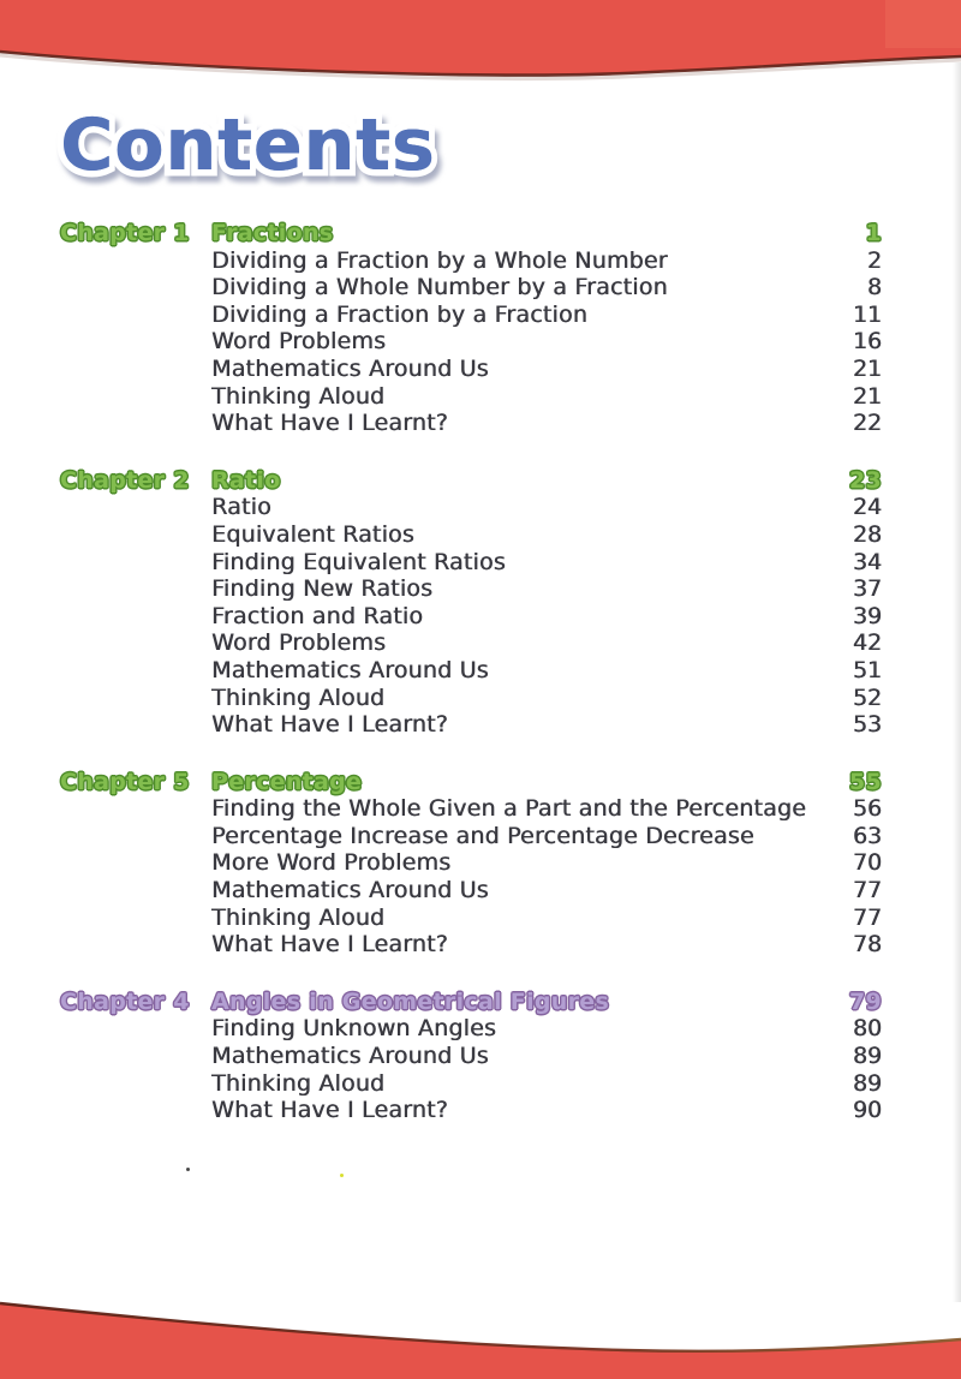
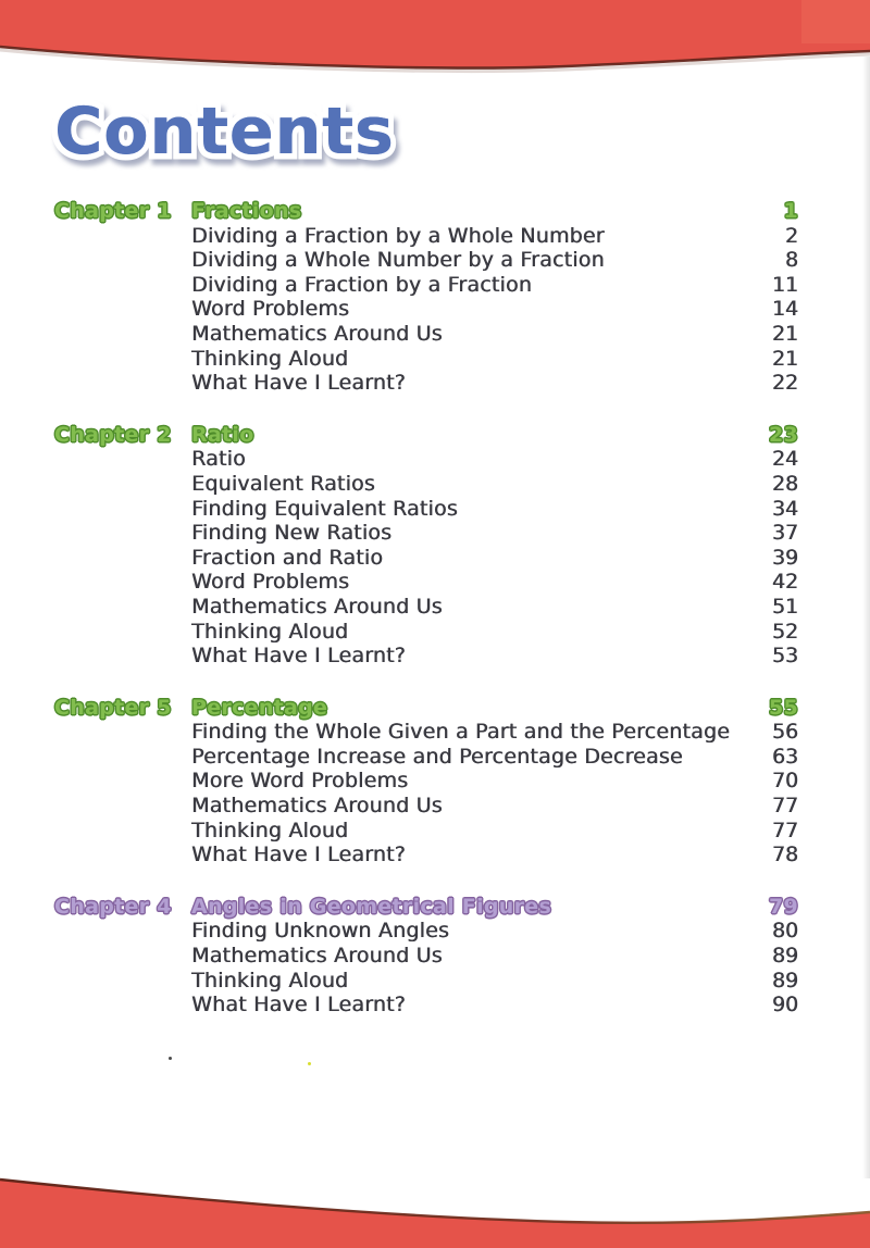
  Contents
  Chapter 1
  Fractions
  1
  Dividing a Fraction by a Whole Number
  2
  Dividing a Whole Number by a Fraction
  8
  Dividing a Fraction by a Fraction
  11
  Word Problems
- 16
+ 14
  Mathematics Around Us
  21
  Thinking Aloud
  21
  What Have I Learnt?
  22
  Chapter 2
  Ratio
  23
  Ratio
  24
  Equivalent Ratios
  28
  Finding Equivalent Ratios
  34
  Finding New Ratios
  37
  Fraction and Ratio
  39
  Word Problems
  42
  Mathematics Around Us
  51
  Thinking Aloud
  52
  What Have I Learnt?
  53
  Chapter 5
  Percentage
  55
  Finding the Whole Given a Part and the Percentage
  56
  Percentage Increase and Percentage Decrease
  63
  More Word Problems
  70
  Mathematics Around Us
  77
  Thinking Aloud
  77
  What Have I Learnt?
  78
  Chapter 4
  Angles in Geometrical Figures
  79
  Finding Unknown Angles
  80
  Mathematics Around Us
  89
  Thinking Aloud
  89
  What Have I Learnt?
  90
